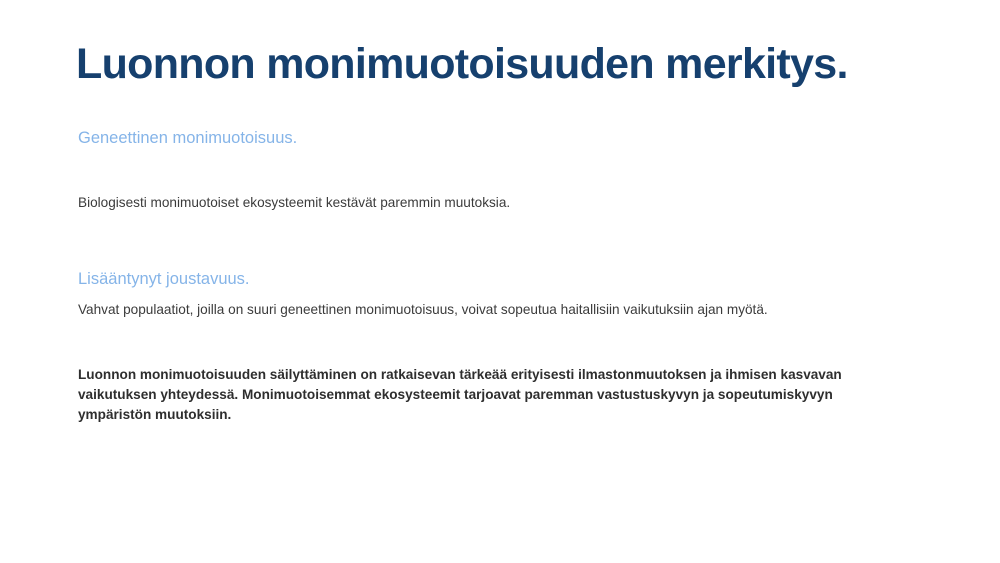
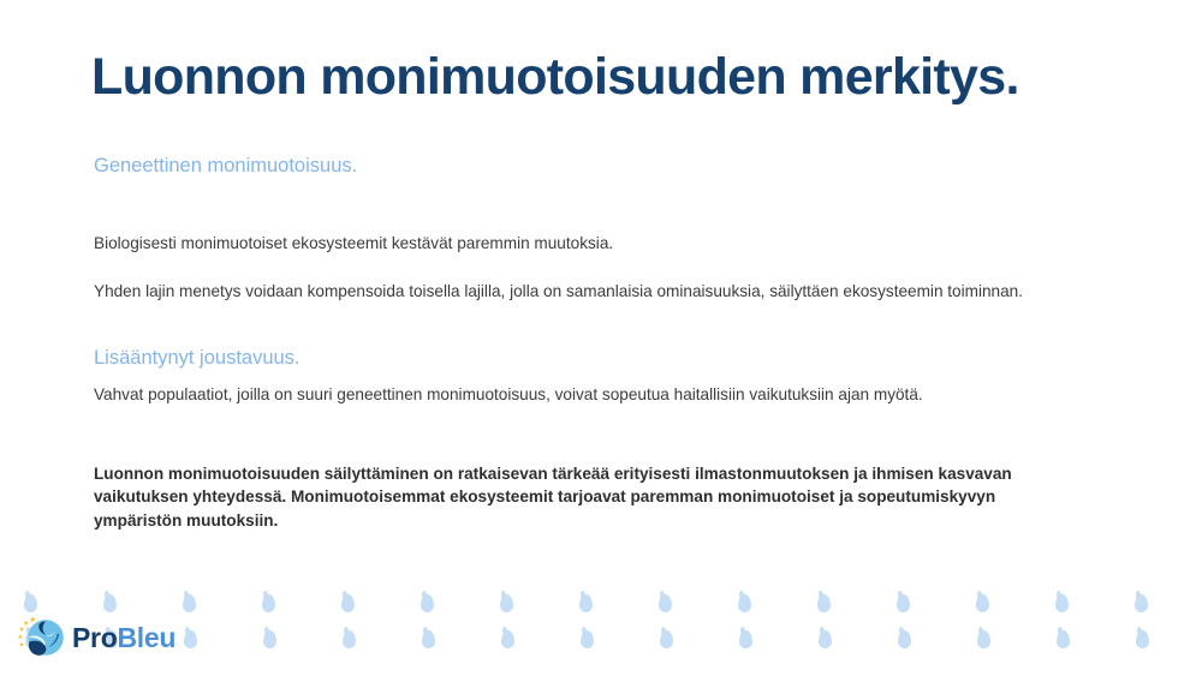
  Luonnon monimuotoisuuden merkitys.
  Geneettinen monimuotoisuus.
  Biologisesti monimuotoiset ekosysteemit kestävät paremmin muutoksia.
+ Yhden lajin menetys voidaan kompensoida toisella lajilla, jolla on samanlaisia ominaisuuksia, säilyttäen ekosysteemin toiminnan.
  Lisääntynyt joustavuus.
  Vahvat populaatiot, joilla on suuri geneettinen monimuotoisuus, voivat sopeutua haitallisiin vaikutuksiin ajan myötä.
- Luonnon monimuotoisuuden säilyttäminen on ratkaisevan tärkeää erityisesti ilmastonmuutoksen ja ihmisen kasvavan vaikutuksen yhteydessä. Monimuotoisemmat ekosysteemit tarjoavat paremman vastustuskyvyn ja sopeutumiskyvyn ympäristön muutoksiin.
+ Luonnon monimuotoisuuden säilyttäminen on ratkaisevan tärkeää erityisesti ilmastonmuutoksen ja ihmisen kasvavan vaikutuksen yhteydessä. Monimuotoisemmat ekosysteemit tarjoavat paremman monimuotoiset ja sopeutumiskyvyn ympäristön muutoksiin.
+ ProBleu
